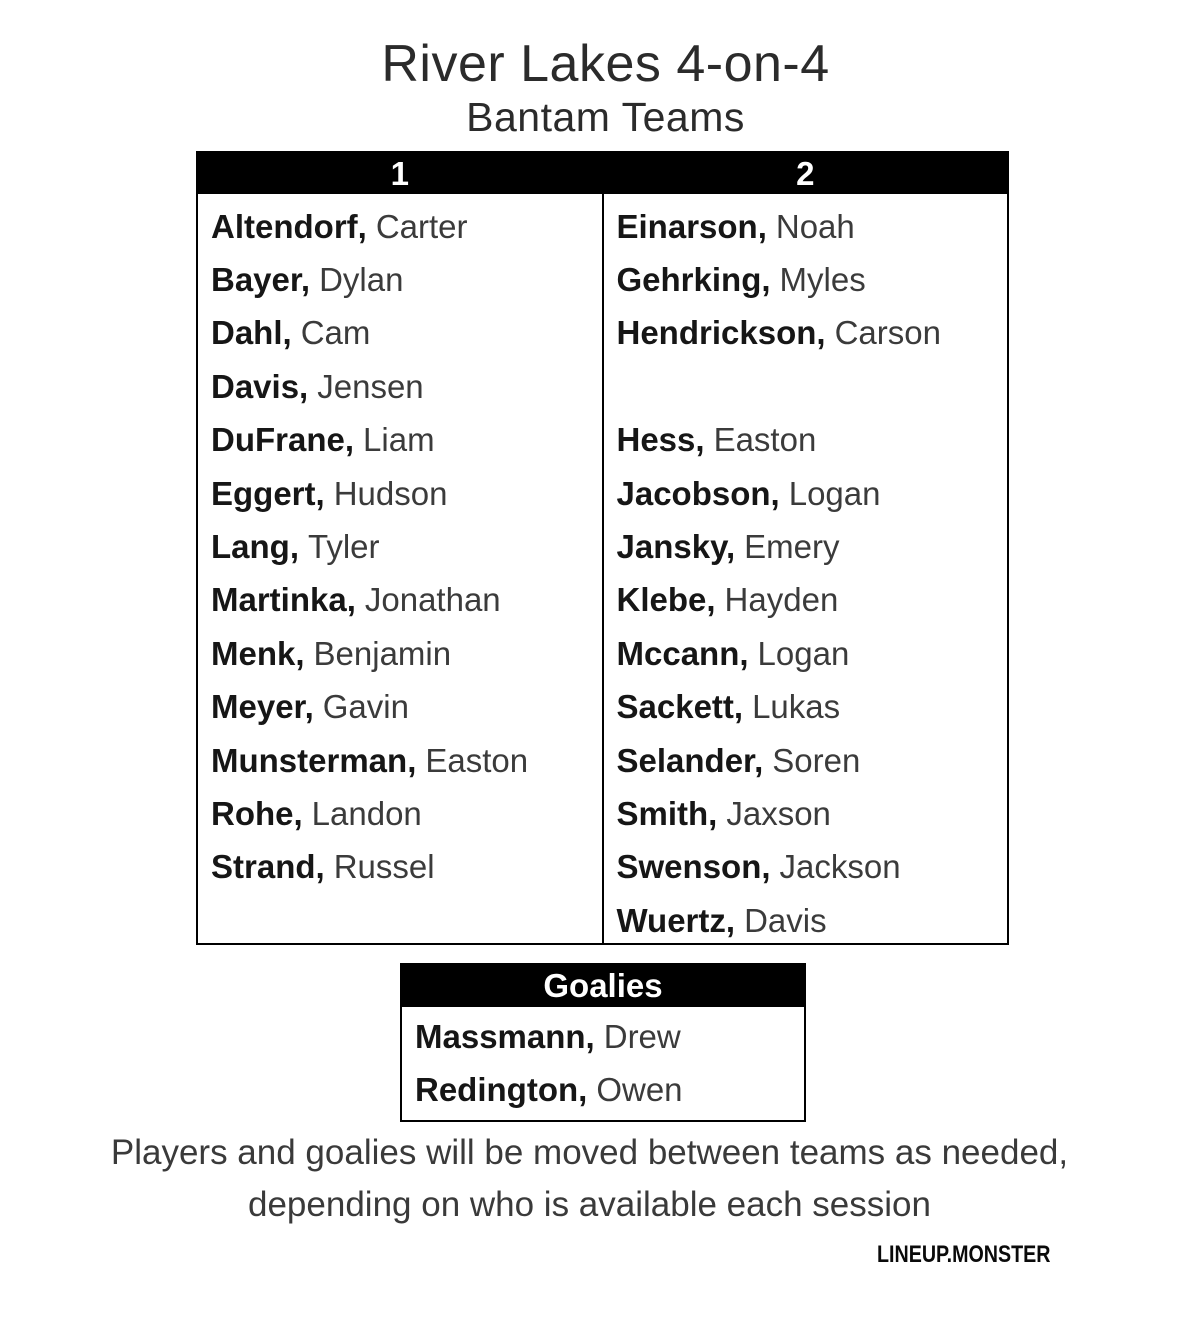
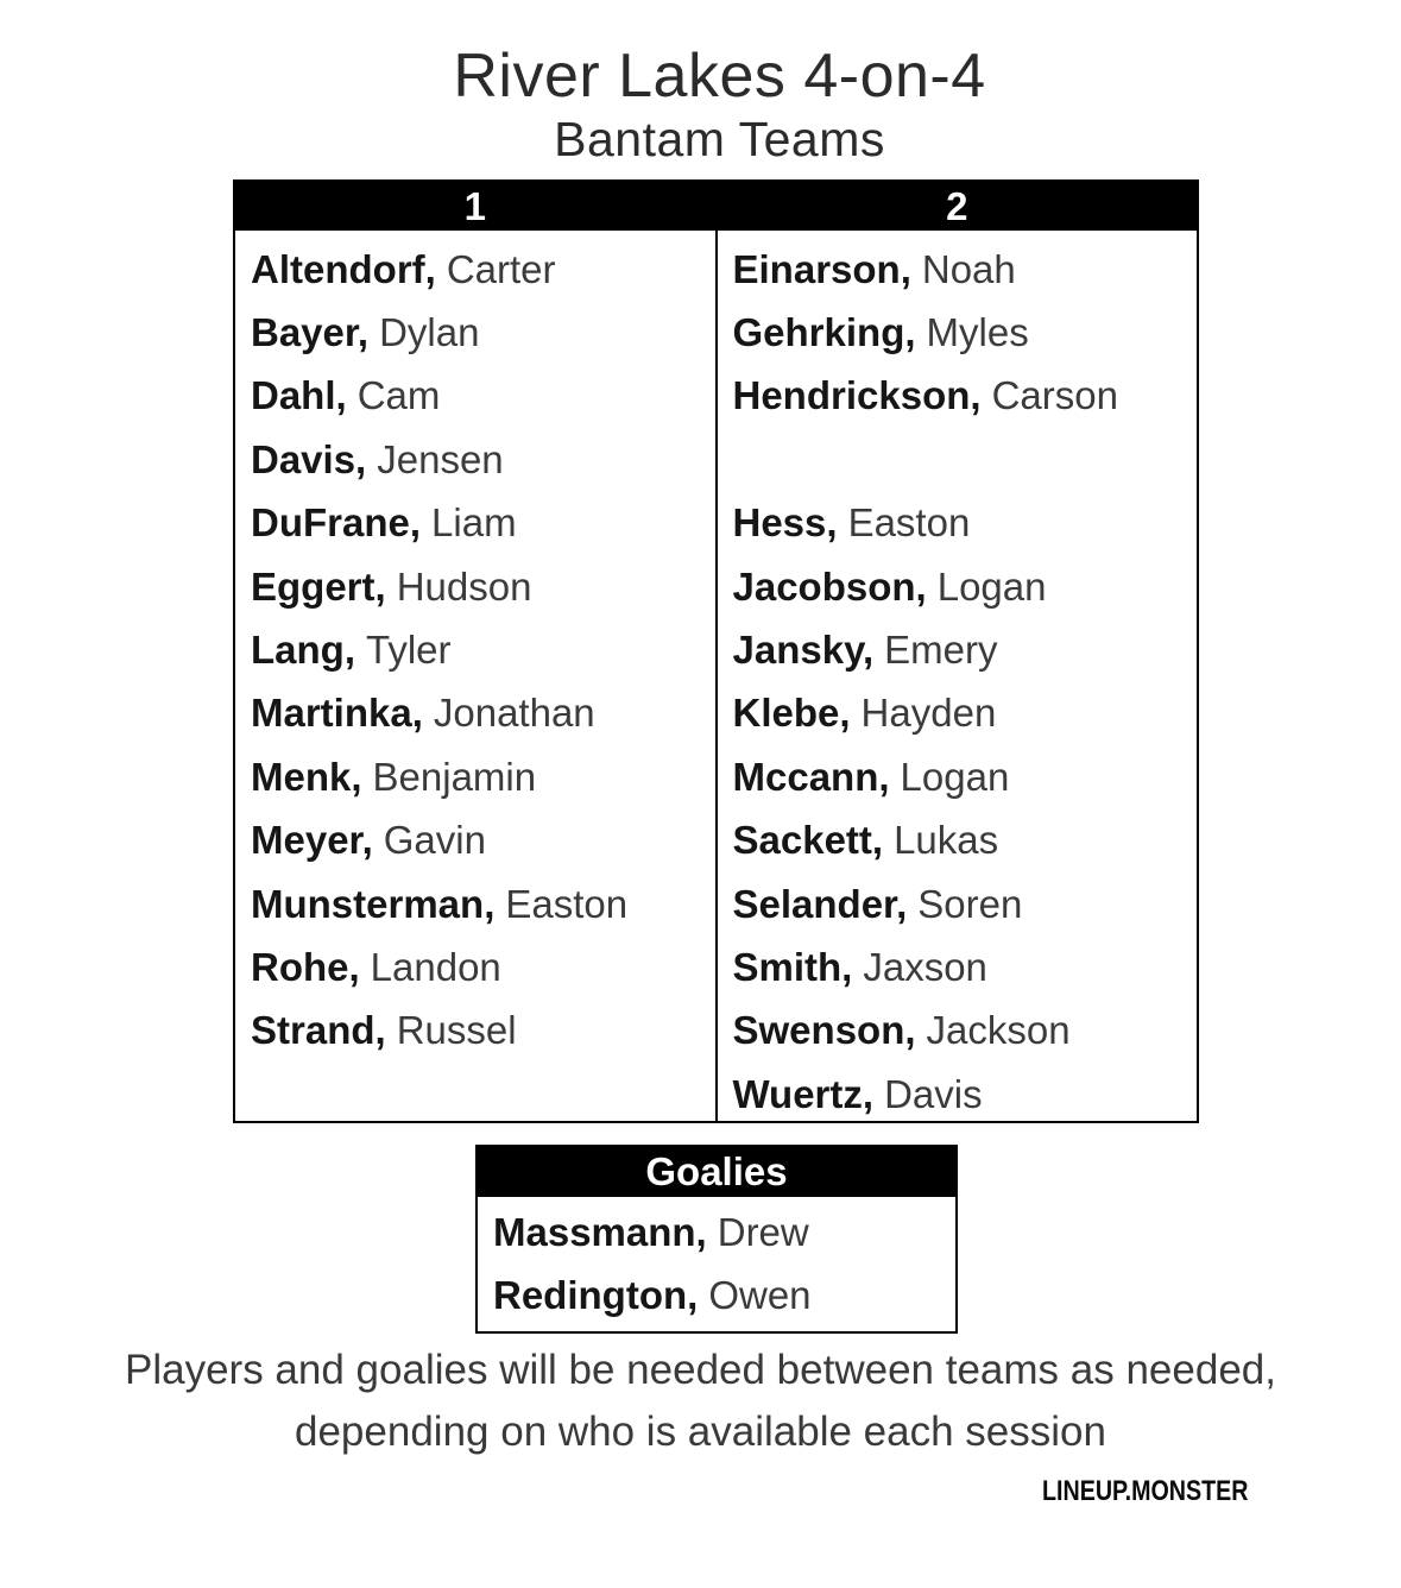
  River Lakes 4-on-4
  Bantam Teams
  1
  Altendorf,
  Carter
  Bayer,
  Dylan
  Dahl,
  Cam
  Davis,
  Jensen
  DuFrane,
  Liam
  Eggert,
  Hudson
  Lang,
  Tyler
  Martinka,
  Jonathan
  Menk,
  Benjamin
  Meyer,
  Gavin
  Munsterman,
  Easton
  Rohe,
  Landon
  Strand,
  Russel
  2
  Einarson,
  Noah
  Gehrking,
  Myles
  Hendrickson,
  Carson
  Hess,
  Easton
  Jacobson,
  Logan
  Jansky,
  Emery
  Klebe,
  Hayden
  Mccann,
  Logan
  Sackett,
  Lukas
  Selander,
  Soren
  Smith,
  Jaxson
  Swenson,
  Jackson
  Wuertz,
  Davis
  Goalies
  Massmann,
  Drew
  Redington,
  Owen
- Players and goalies will be moved between teams as needed,
+ Players and goalies will be needed between teams as needed,
  depending on who is available each session
  LINEUP.MONSTER
